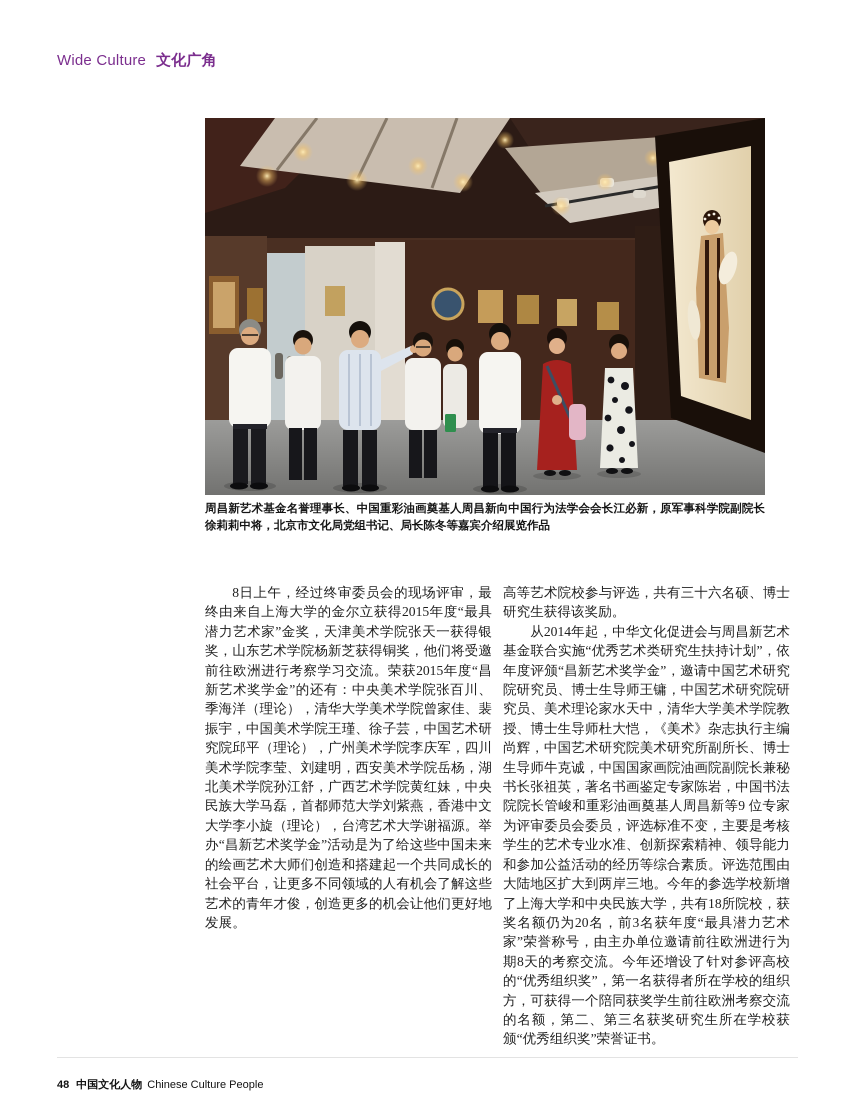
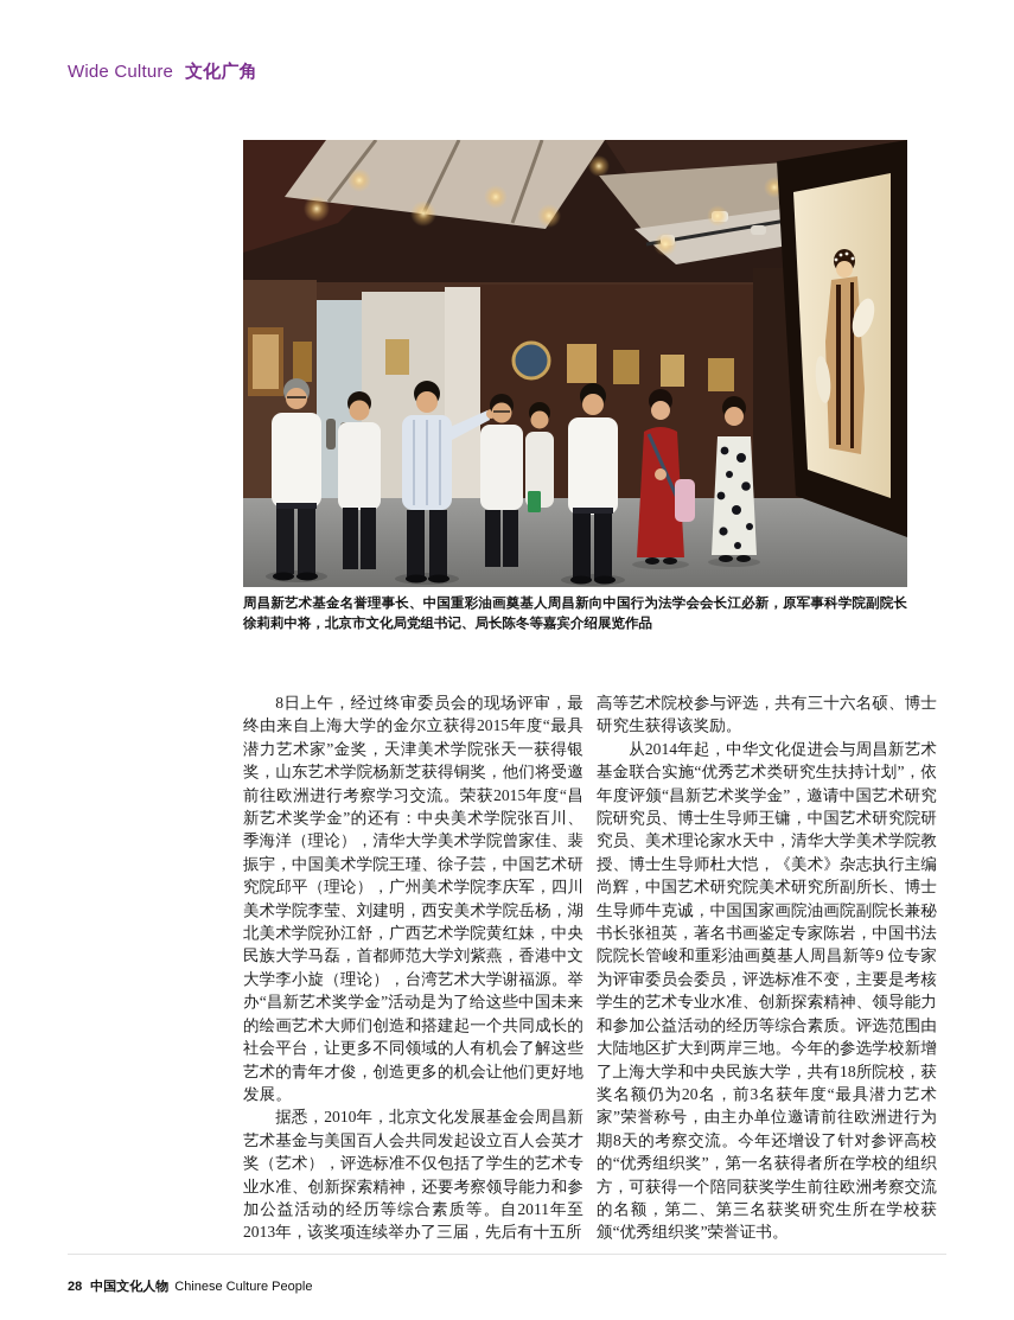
  Wide Culture 文化广角
  周昌新艺术基金名誉理事长、中国重彩油画奠基人周昌新向中国行为法学会会长江必新，原军事科学院副院长徐莉莉中将，北京市文化局党组书记、局长陈冬等嘉宾介绍展览作品
  8日上午，经过终审委员会的现场评审，最终由来自上海大学的金尔立获得2015年度“最具潜力艺术家”金奖，天津美术学院张天一获得银奖，山东艺术学院杨新芝获得铜奖，他们将受邀前往欧洲进行考察学习交流。荣获2015年度“昌新艺术奖学金”的还有：中央美术学院张百川、季海洋（理论），清华大学美术学院曾家佳、裴振宇，中国美术学院王瑾、徐子芸，中国艺术研究院邱平（理论），广州美术学院李庆军，四川美术学院李莹、刘建明，西安美术学院岳杨，湖北美术学院孙江舒，广西艺术学院黄红妹，中央民族大学马磊，首都师范大学刘紫燕，香港中文大学李小旋（理论），台湾艺术大学谢福源。举办“昌新艺术奖学金”活动是为了给这些中国未来的绘画艺术大师们创造和搭建起一个共同成长的社会平台，让更多不同领域的人有机会了解这些艺术的青年才俊，创造更多的机会让他们更好地发展。
+ 据悉，2010年，北京文化发展基金会周昌新艺术基金与美国百人会共同发起设立百人会英才奖（艺术），评选标准不仅包括了学生的艺术专业水准、创新探索精神，还要考察领导能力和参加公益活动的经历等综合素质等。自2011年至2013年，该奖项连续举办了三届，先后有十五所
  高等艺术院校参与评选，共有三十六名硕、博士研究生获得该奖励。
  从2014年起，中华文化促进会与周昌新艺术基金联合实施“优秀艺术类研究生扶持计划”，依年度评颁“昌新艺术奖学金”，邀请中国艺术研究院研究员、博士生导师王镛，中国艺术研究院研究员、美术理论家水天中，清华大学美术学院教授、博士生导师杜大恺，《美术》杂志执行主编尚辉，中国艺术研究院美术研究所副所长、博士生导师牛克诚，中国国家画院油画院副院长兼秘书长张祖英，著名书画鉴定专家陈岩，中国书法院院长管峻和重彩油画奠基人周昌新等9 位专家为评审委员会委员，评选标准不变，主要是考核学生的艺术专业水准、创新探索精神、领导能力和参加公益活动的经历等综合素质。评选范围由大陆地区扩大到两岸三地。今年的参选学校新增了上海大学和中央民族大学，共有18所院校，获奖名额仍为20名，前3名获年度“最具潜力艺术家”荣誉称号，由主办单位邀请前往欧洲进行为期8天的考察交流。今年还增设了针对参评高校的“优秀组织奖”，第一名获得者所在学校的组织方，可获得一个陪同获奖学生前往欧洲考察交流的名额，第二、第三名获奖研究生所在学校获颁“优秀组织奖”荣誉证书。
- 48 中国文化人物 Chinese Culture People
+ 28 中国文化人物 Chinese Culture People
